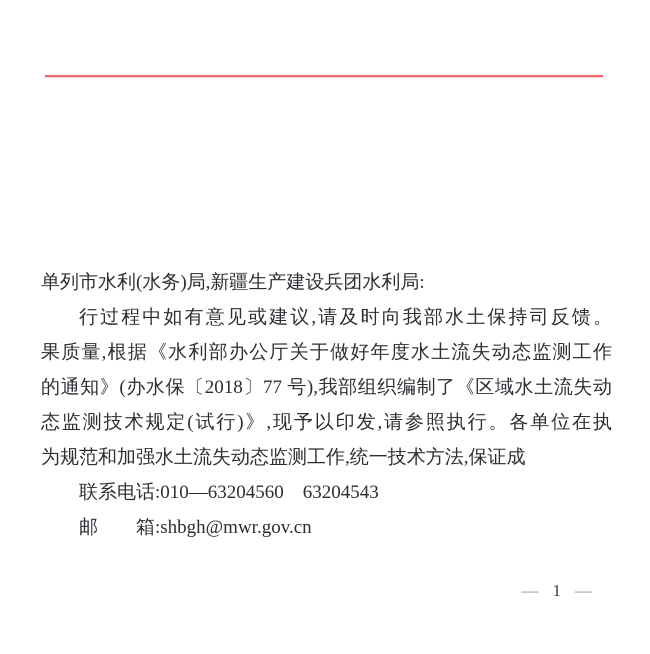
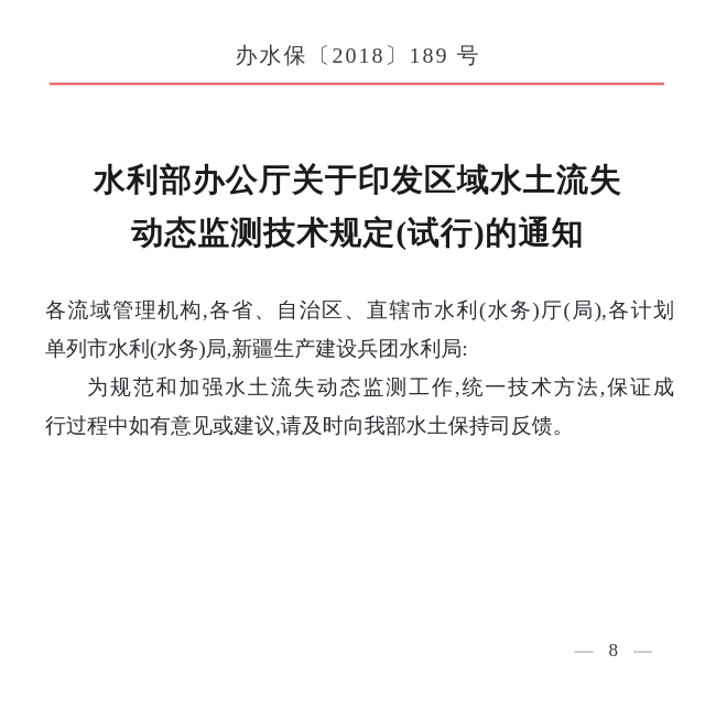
+ 办水保〔2018〕189 号
+ 水利部办公厅关于印发区域水土流失
+ 动态监测技术规定(试行)的通知
+ 各流域管理机构,各省、自治区、直辖市水利(水务)厅(局),各计划
  单列市水利(水务)局,新疆生产建设兵团水利局:
- 行过程中如有意见或建议,请及时向我部水土保持司反馈。
+ 为规范和加强水土流失动态监测工作,统一技术方法,保证成
- 果质量,根据《水利部办公厅关于做好年度水土流失动态监测工作
- 的通知》(办水保〔2018〕77 号),我部组织编制了《区域水土流失动
- 态监测技术规定(试行)》,现予以印发,请参照执行。各单位在执
- 为规范和加强水土流失动态监测工作,统一技术方法,保证成
+ 行过程中如有意见或建议,请及时向我部水土保持司反馈。
- 联系电话:010—63204560 63204543
- 邮 箱:shbgh@mwr.gov.cn
  —
- 1
+ 8
  —
